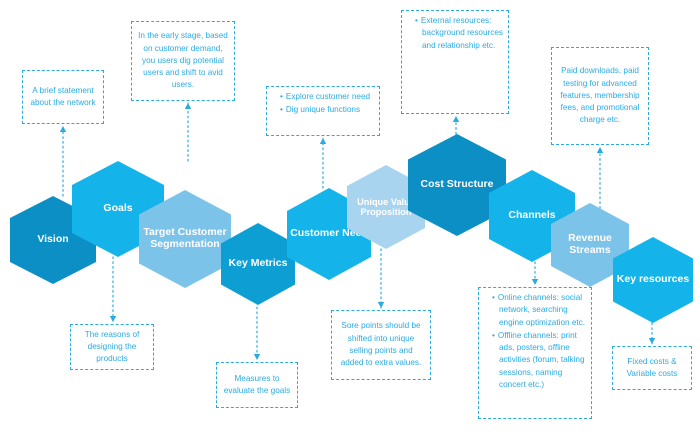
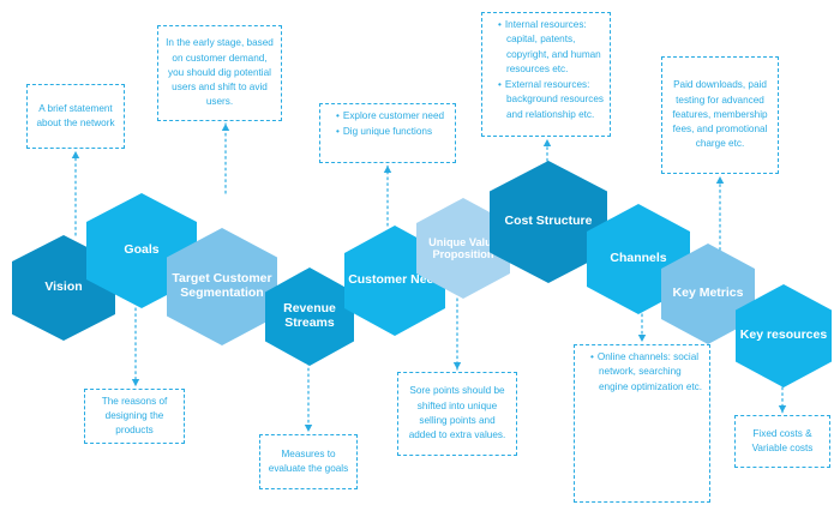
  Vision
  Goals
  Target Customer Segmentation
- Key Metrics
+ Revenue Streams
  Customer Ne
  Unique Valu Proposition
  Cost Structure
  Channels
- Revenue Streams
+ Key Metrics
  Key resources
  A brief statement about the network
- In the early stage, based on customer demand, you users dig potential users and shift to avid users.
+ In the early stage, based on customer demand, you should dig potential users and shift to avid users.
  Explore customer need
  Dig unique functions
+ Internal resources: capital, patents, copyright, and human resources etc.
  External resources: background resources and relationship etc.
  Paid downloads, paid testing for advanced features, membership fees, and promotional charge etc.
  The reasons of designing the products
  Measures to evaluate the goals
  Sore points should be shifted into unique selling points and added to extra values.
  Online channels: social network, searching engine optimization etc.
- Offline channels: print ads, posters, offline activities (forum, talking sessions, naming concert etc.)
  Fixed costs & Variable costs
